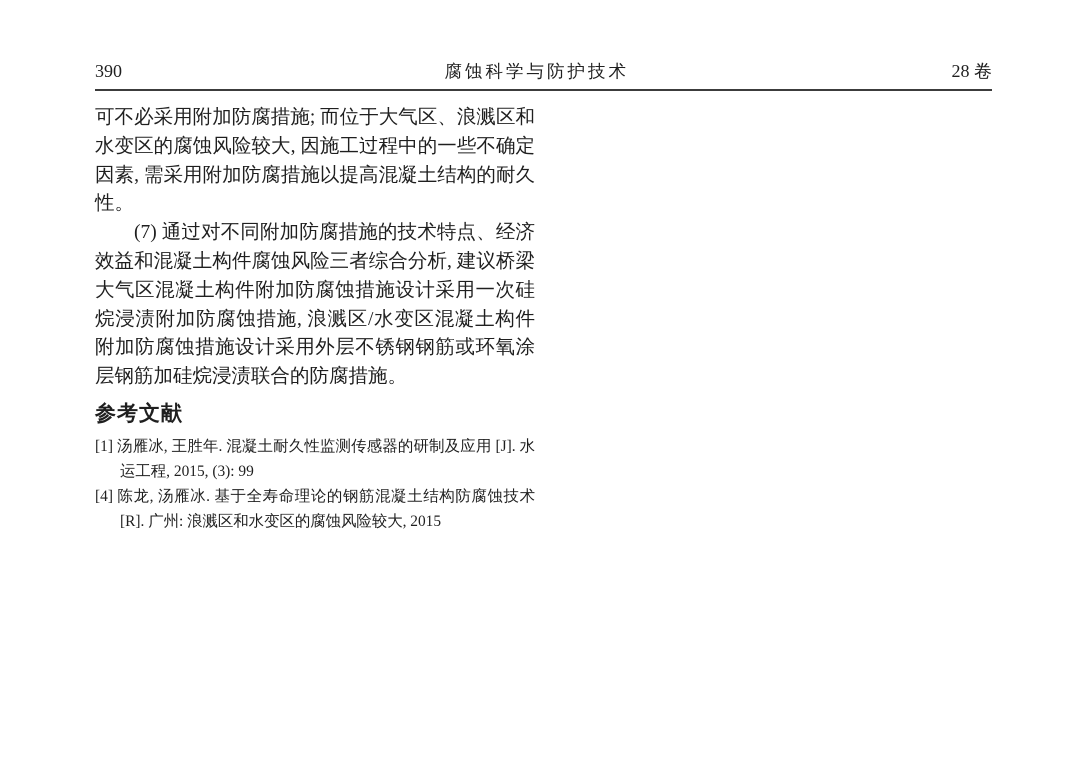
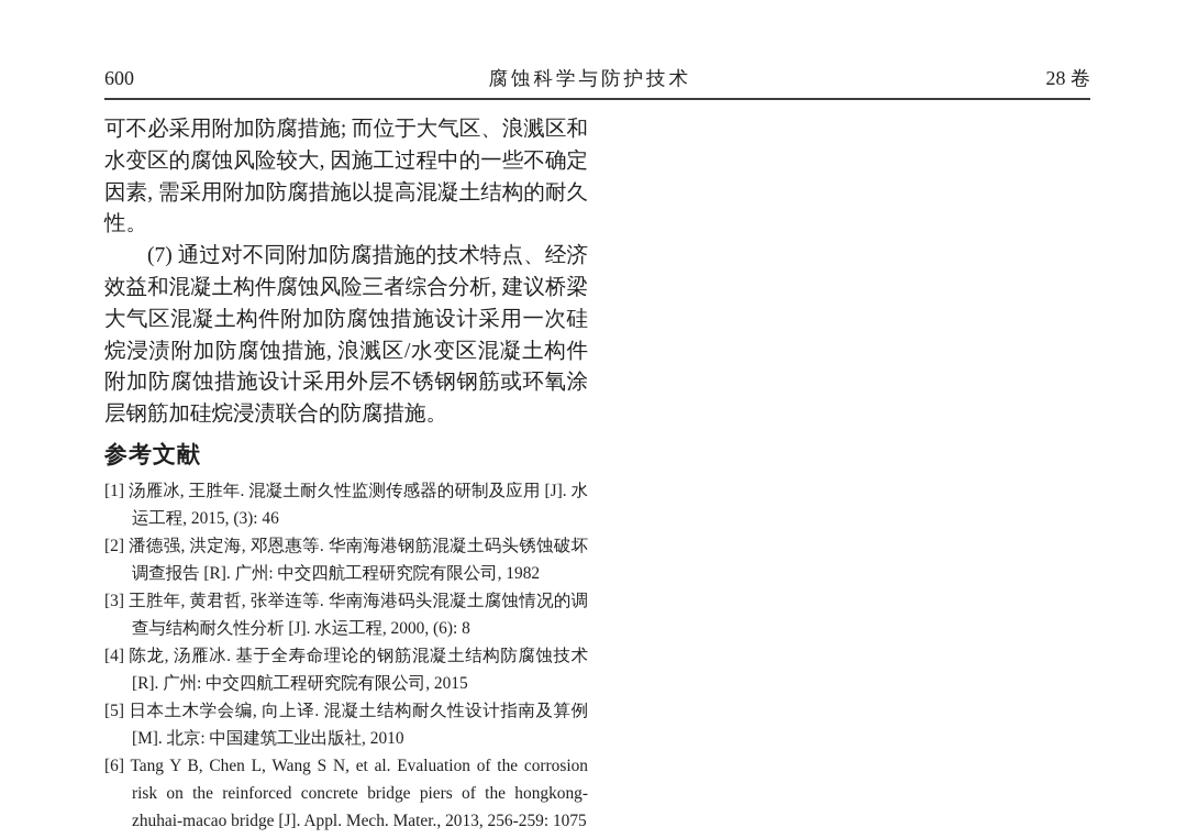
- 390
+ 600
  腐蚀科学与防护技术
  28 卷
  可不必采用附加防腐措施; 而位于大气区、浪溅区和水变区的腐蚀风险较大, 因施工过程中的一些不确定因素, 需采用附加防腐措施以提高混凝土结构的耐久性。
  (7) 通过对不同附加防腐措施的技术特点、经济效益和混凝土构件腐蚀风险三者综合分析, 建议桥梁大气区混凝土构件附加防腐蚀措施设计采用一次硅烷浸渍附加防腐蚀措施, 浪溅区/水变区混凝土构件附加防腐蚀措施设计采用外层不锈钢钢筋或环氧涂层钢筋加硅烷浸渍联合的防腐措施。
  参考文献
- [1] 汤雁冰, 王胜年. 混凝土耐久性监测传感器的研制及应用 [J]. 水运工程, 2015, (3): 99
+ [1] 汤雁冰, 王胜年. 混凝土耐久性监测传感器的研制及应用 [J]. 水运工程, 2015, (3): 46
+ [2] 潘德强, 洪定海, 邓恩惠等. 华南海港钢筋混凝土码头锈蚀破坏调查报告 [R]. 广州: 中交四航工程研究院有限公司, 1982
+ [3] 王胜年, 黄君哲, 张举连等. 华南海港码头混凝土腐蚀情况的调查与结构耐久性分析 [J]. 水运工程, 2000, (6): 8
- [4] 陈龙, 汤雁冰. 基于全寿命理论的钢筋混凝土结构防腐蚀技术 [R]. 广州: 浪溅区和水变区的腐蚀风险较大, 2015
+ [4] 陈龙, 汤雁冰. 基于全寿命理论的钢筋混凝土结构防腐蚀技术 [R]. 广州: 中交四航工程研究院有限公司, 2015
+ [5] 日本土木学会编, 向上译. 混凝土结构耐久性设计指南及算例 [M]. 北京: 中国建筑工业出版社, 2010
+ [6] Tang Y B, Chen L, Wang S N, et al. Evaluation of the corrosion risk on the reinforced concrete bridge piers of the hongkong-zhuhai-macao bridge [J]. Appl. Mech. Mater., 2013, 256-259: 1075
